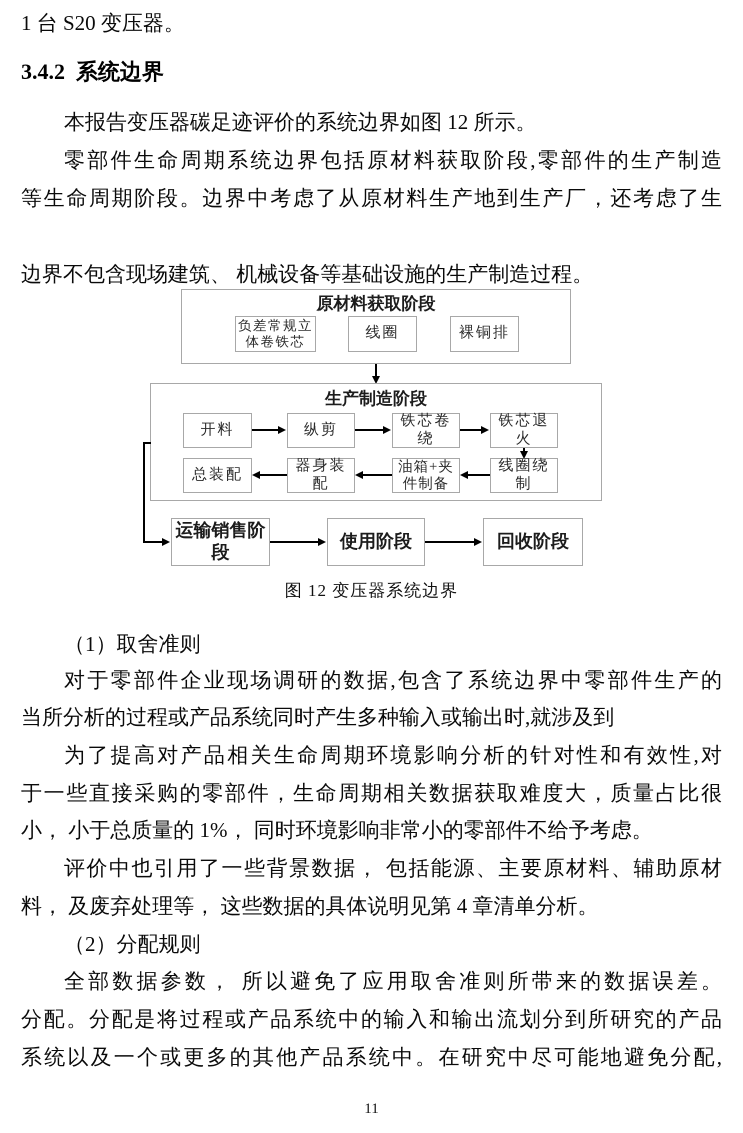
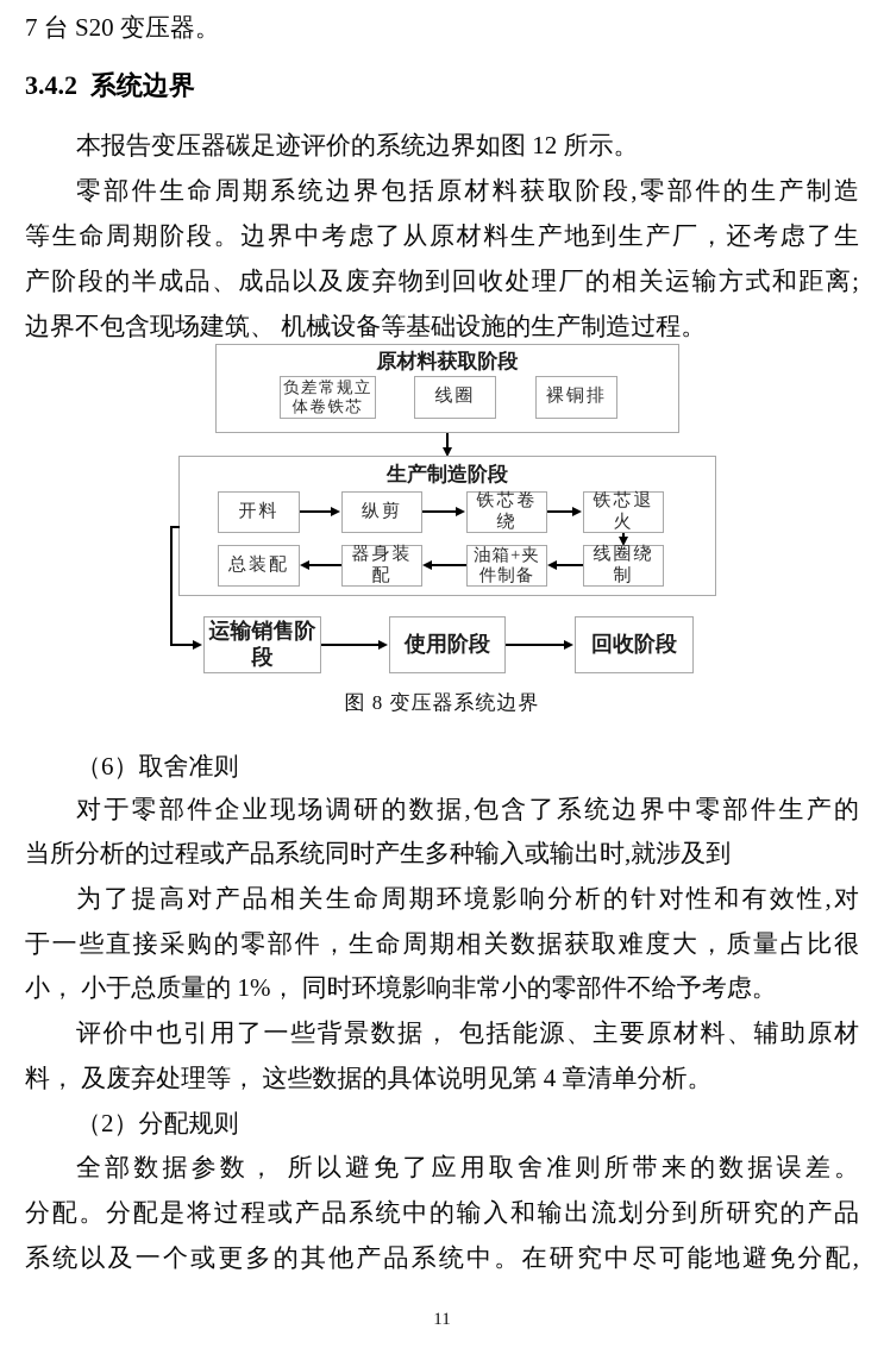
- 1 台 S20 变压器。
+ 7 台 S20 变压器。
  3.4.2 系统边界
  本报告变压器碳足迹评价的系统边界如图 12 所示。
  零部件生命周期系统边界包括原材料获取阶段,零部件的生产制造
  等生命周期阶段。边界中考虑了从原材料生产地到生产厂，还考虑了生
+ 产阶段的半成品、成品以及废弃物到回收处理厂的相关运输方式和距离;
  边界不包含现场建筑、 机械设备等基础设施的生产制造过程。
  原材料获取阶段
  负差常规立体卷铁芯
  线圈
  裸铜排
  生产制造阶段
  开料
  纵剪
  铁芯卷绕
  铁芯退火
  总装配
  器身装配
  油箱+夹件制备
  线圈绕制
  运输销售阶段
  使用阶段
  回收阶段
- 图 12 变压器系统边界
+ 图 8 变压器系统边界
- （1）取舍准则
+ （6）取舍准则
  对于零部件企业现场调研的数据,包含了系统边界中零部件生产的
  当所分析的过程或产品系统同时产生多种输入或输出时,就涉及到
  为了提高对产品相关生命周期环境影响分析的针对性和有效性,对
  于一些直接采购的零部件，生命周期相关数据获取难度大，质量占比很
  小， 小于总质量的 1%， 同时环境影响非常小的零部件不给予考虑。
  评价中也引用了一些背景数据， 包括能源、主要原材料、辅助原材
  料， 及废弃处理等， 这些数据的具体说明见第 4 章清单分析。
  （2）分配规则
  全部数据参数， 所以避免了应用取舍准则所带来的数据误差。
  分配。分配是将过程或产品系统中的输入和输出流划分到所研究的产品
  系统以及一个或更多的其他产品系统中。在研究中尽可能地避免分配,
  11
